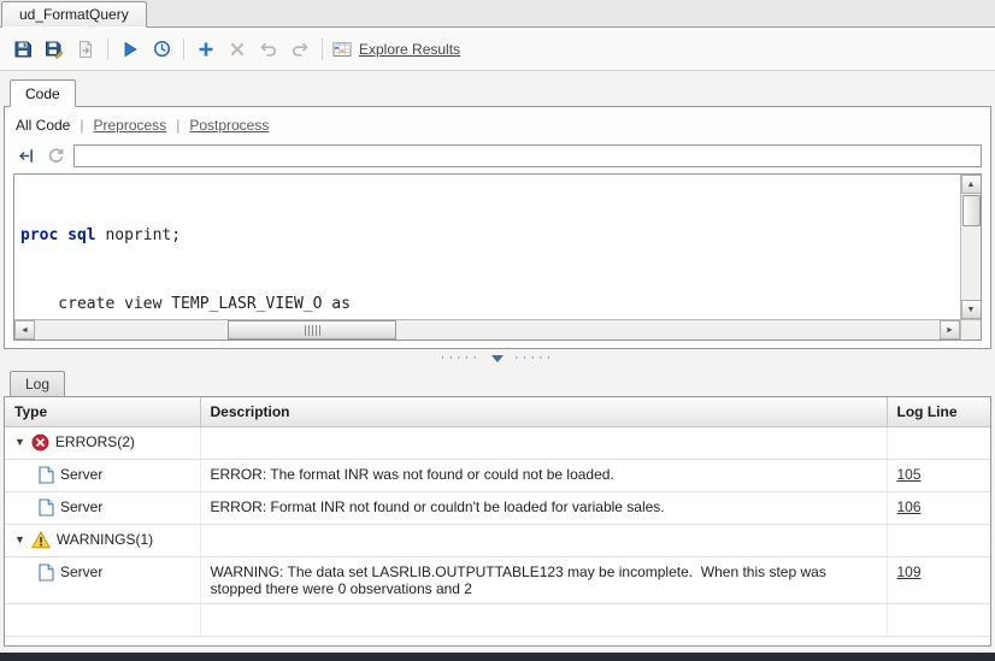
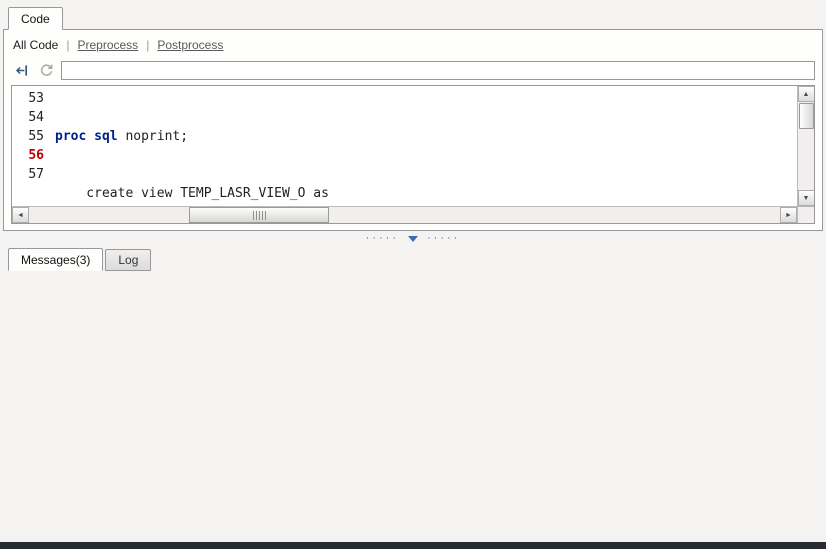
- ud_FormatQuery
- Explore Results
  Code
  All Code
  |
  Preprocess
  |
  Postprocess
+ 53
+ 54
+ 55
+ 56
+ 57
  proc sql noprint;
  create view TEMP_LASR_VIEW_O as
  ·····
  ·····
+ Messages(3)
  Log
- Type	Description	Log Line
- ▼ ERRORS(2)
- Server	ERROR: The format INR was not found or could not be loaded.	105
- Server	ERROR: Format INR not found or couldn't be loaded for variable sales.	106
- ▼ WARNINGS(1)
- Server	WARNING: The data set LASRLIB.OUTPUTTABLE123 may be incomplete. When this step was stopped there were 0 observations and 2	109
